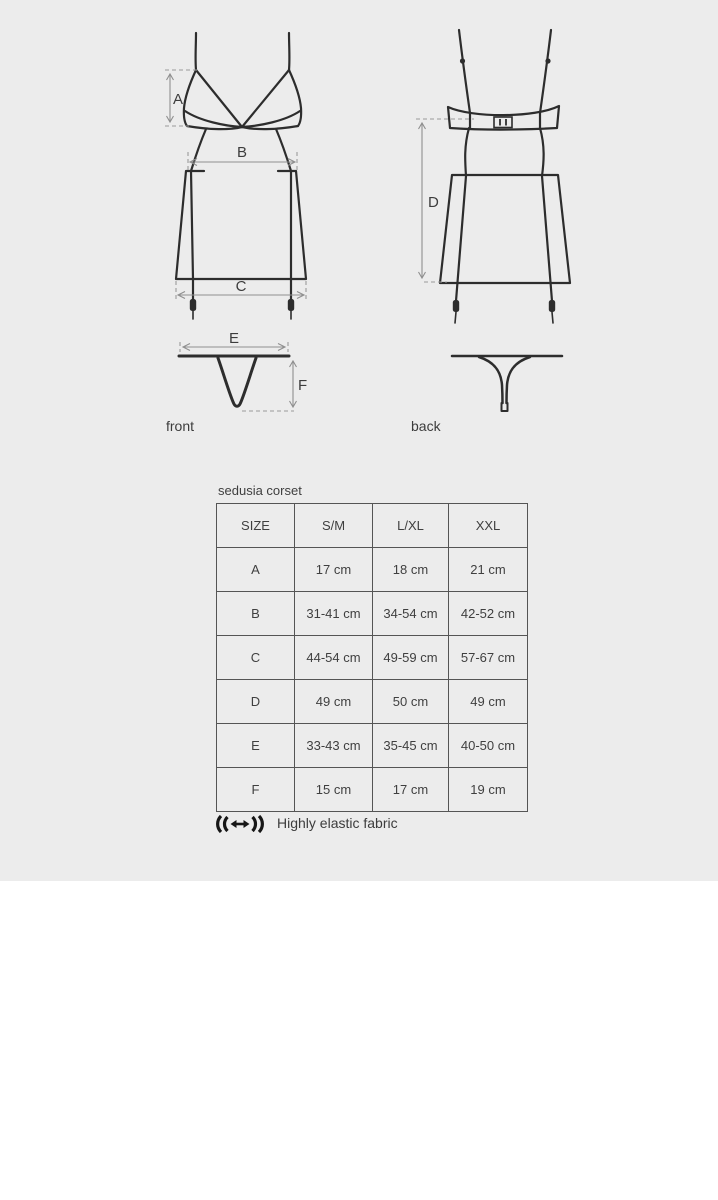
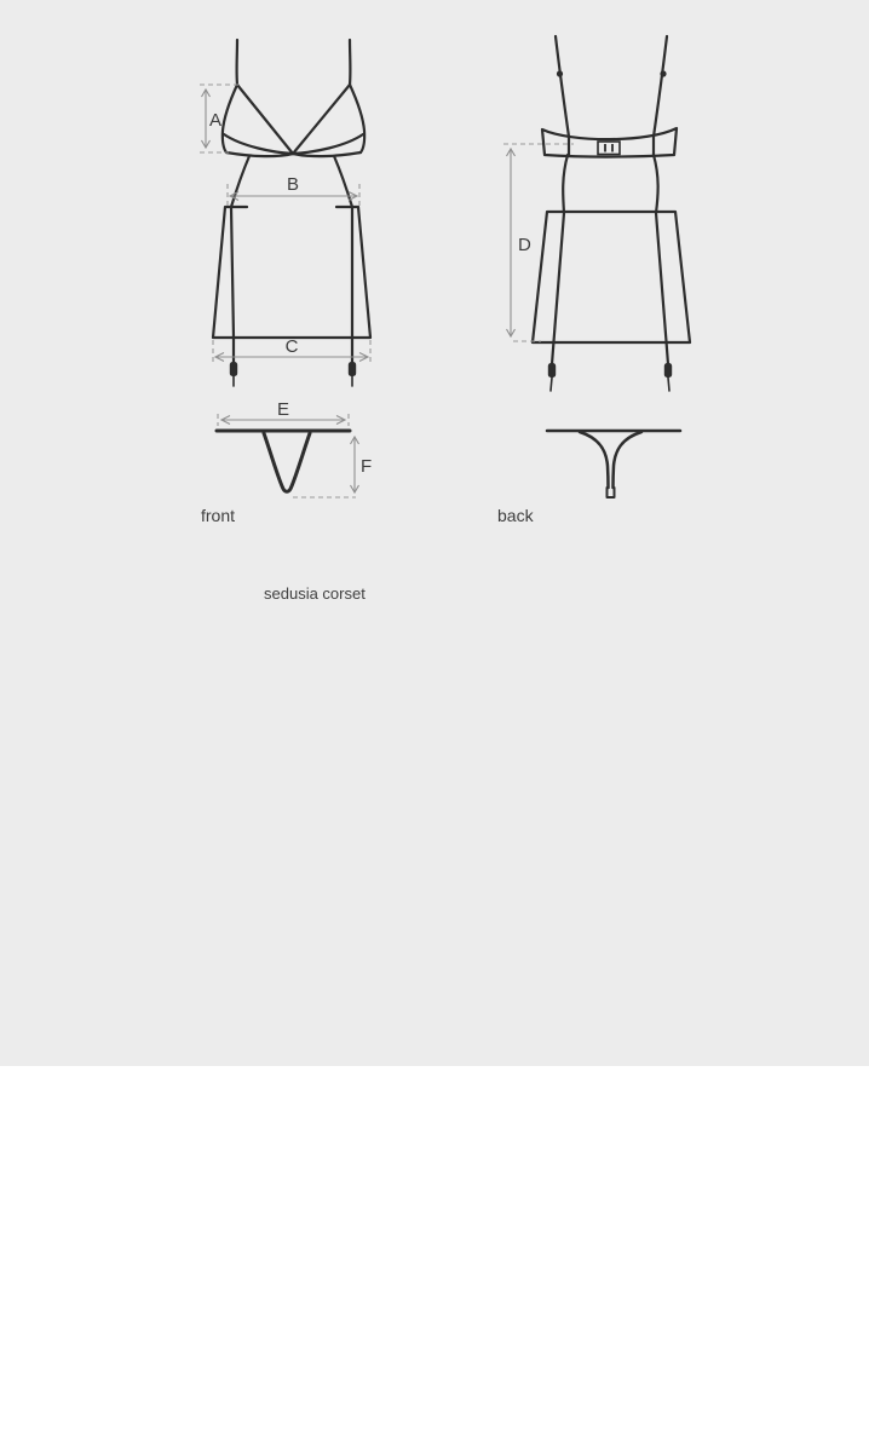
  A
  B
  C
  D
  E
  F
  front
  back
  sedusia corset
- SIZE	S/M	L/XL	XXL
- A	17 cm	18 cm	21 cm
- B	31-41 cm	34-54 cm	42-52 cm
- C	44-54 cm	49-59 cm	57-67 cm
- D	49 cm	50 cm	49 cm
- E	33-43 cm	35-45 cm	40-50 cm
- F	15 cm	17 cm	19 cm
- Highly elastic fabric
